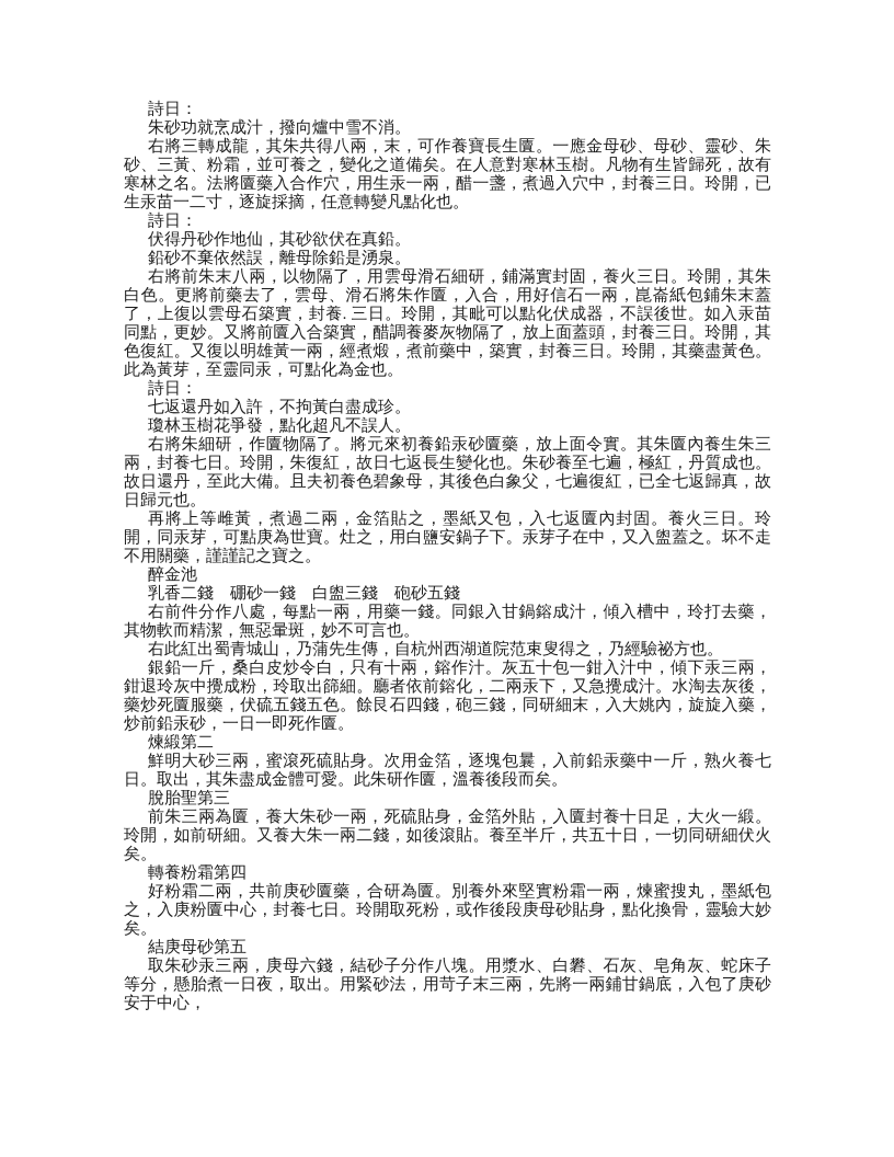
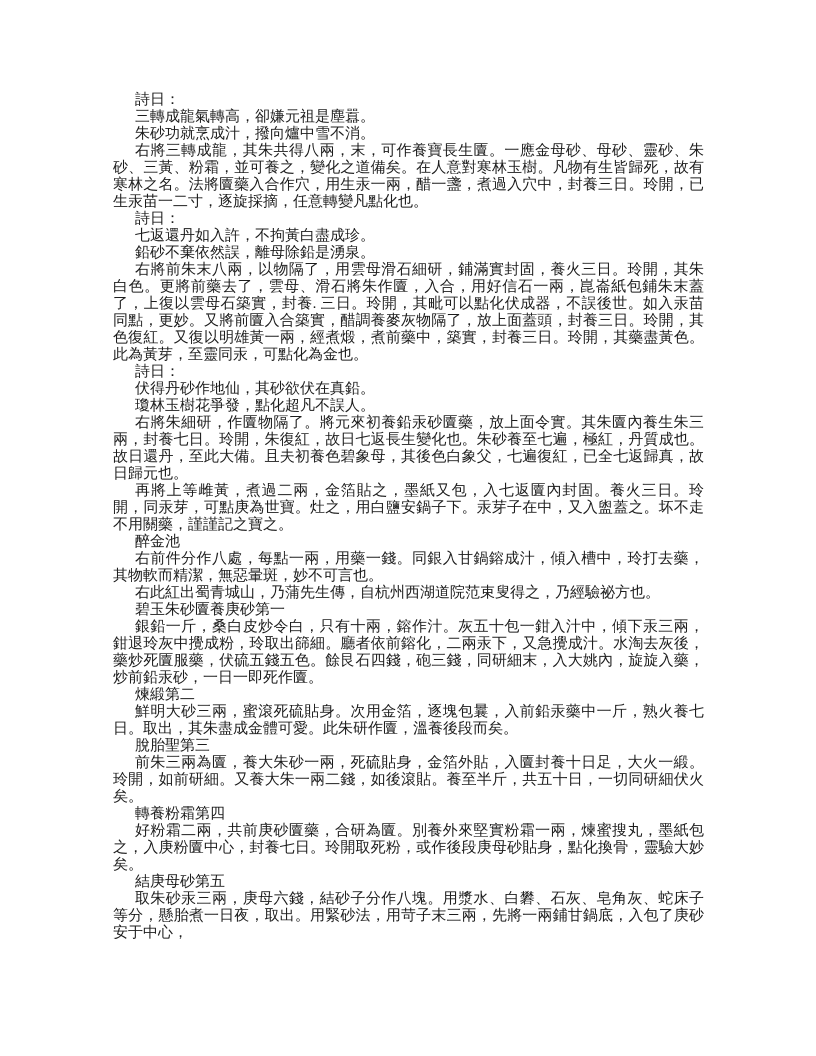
  詩日：
+ 三轉成龍氣轉高，卻嫌元祖是塵囂。
  朱砂功就烹成汁，撥向爐中雪不消。
  右將三轉成龍，其朱共得八兩，末，可作養寶長生匵。一應金母砂、母砂、靈砂、朱砂、三黃、粉霜，並可養之，變化之道備矣。在人意對寒林玉樹。凡物有生皆歸死，故有寒林之名。法將匵藥入合作穴，用生汞一兩，醋一盞，煮過入穴中，封養三日。玲開，已生汞苗一二寸，逐旋採摘，任意轉變凡點化也。
  詩日：
- 伏得丹砂作地仙，其砂欲伏在真鉛。
+ 七返還丹如入許，不拘黃白盡成珍。
  鉛砂不棄依然誤，離母除鉛是湧泉。
  右將前朱末八兩，以物隔了，用雲母滑石細研，鋪滿實封固，養火三日。玲開，其朱白色。更將前藥去了，雲母、滑石將朱作匵，入合，用好信石一兩，崑崙紙包鋪朱末蓋了，上復以雲母石築實，封養. 三日。玲開，其毗可以點化伏成器，不誤後世。如入汞苗同點，更妙。又將前匵入合築實，醋調養麥灰物隔了，放上面蓋頭，封養三日。玲開，其色復紅。又復以明雄黃一兩，經煮煅，煮前藥中，築實，封養三日。玲開，其藥盡黃色。此為黃芽，至靈同汞，可點化為金也。
  詩日：
- 七返還丹如入許，不拘黃白盡成珍。
+ 伏得丹砂作地仙，其砂欲伏在真鉛。
  瓊林玉樹花爭發，點化超凡不誤人。
  右將朱細研，作匵物隔了。將元來初養鉛汞砂匵藥，放上面令實。其朱匵內養生朱三兩，封養七日。玲開，朱復紅，故日七返長生變化也。朱砂養至七遍，極紅，丹質成也。故日還丹，至此大備。且夫初養色碧象母，其後色白象父，七遍復紅，已全七返歸真，故日歸元也。
  再將上等雌黃，煮過二兩，金箔貼之，墨紙又包，入七返匵內封固。養火三日。玲開，同汞芽，可點庚為世寶。灶之，用白鹽安鍋子下。汞芽子在中，又入盥蓋之。坏不走不用關藥，謹謹記之寶之。
  醉金池
- 乳香二錢 硼砂一錢 白盥三錢 砲砂五錢
  右前件分作八處，每點一兩，用藥一錢。同銀入甘鍋鎔成汁，傾入槽中，玲打去藥，其物軟而精潔，無惡暈斑，妙不可言也。
  右此紅出蜀青城山，乃蒲先生傳，自杭州西湖道院范束叟得之，乃經驗祕方也。
+ 碧玉朱砂匵養庚砂第一
  銀鉛一斤，桑白皮炒令白，只有十兩，鎔作汁。灰五十包一鉗入汁中，傾下汞三兩，鉗退玲灰中攪成粉，玲取出篩細。廳者依前鎔化，二兩汞下，又急攪成汁。水淘去灰後，藥炒死匵服藥，伏硫五錢五色。餘艮石四錢，砲三錢，同研細末，入大姚內，旋旋入藥，炒前鉛汞砂，一日一即死作匵。
  煉緞第二
  鮮明大砂三兩，蜜滾死硫貼身。次用金箔，逐塊包曩，入前鉛汞藥中一斤，熟火養七日。取出，其朱盡成金體可愛。此朱研作匵，溫養後段而矣。
  脫胎聖第三
  前朱三兩為匵，養大朱砂一兩，死硫貼身，金箔外貼，入匵封養十日足，大火一緞。玲開，如前研細。又養大朱一兩二錢，如後滾貼。養至半斤，共五十日，一切同研細伏火矣。
  轉養粉霜第四
  好粉霜二兩，共前庚砂匵藥，合研為匵。別養外來堅實粉霜一兩，煉蜜搜丸，墨紙包之，入庚粉匵中心，封養七日。玲開取死粉，或作後段庚母砂貼身，點化換骨，靈驗大妙矣。
  結庚母砂第五
  取朱砂汞三兩，庚母六錢，結砂子分作八塊。用漿水、白礬、石灰、皂角灰、蛇床子等分，懸胎煮一日夜，取出。用緊砂法，用苛子末三兩，先將一兩鋪甘鍋底，入包了庚砂安于中心，
